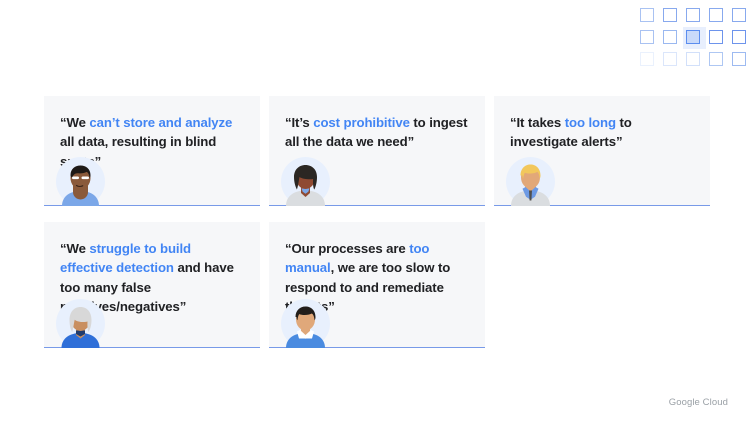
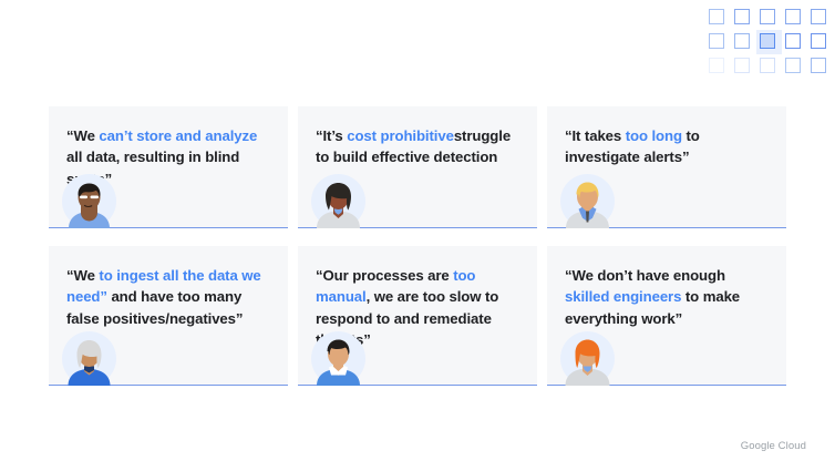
  “We can’t store and analyze all data, resulting in blind s”
- “It’s cost prohibitive to ingest all the data we need”
+ “It’s cost prohibitivestruggle to build effective detection
  “It takes too long to investigate alerts”
- “We struggle to build effective detection and have too many false es/negatives”
+ “We to ingest all the data we need” and have too many false positives/negatives”
  “Our processes are too manual, we are too slow to respond to and remediate ts”
+ “We don’t have enough skilled engineers to make everything work”
  Google Cloud
